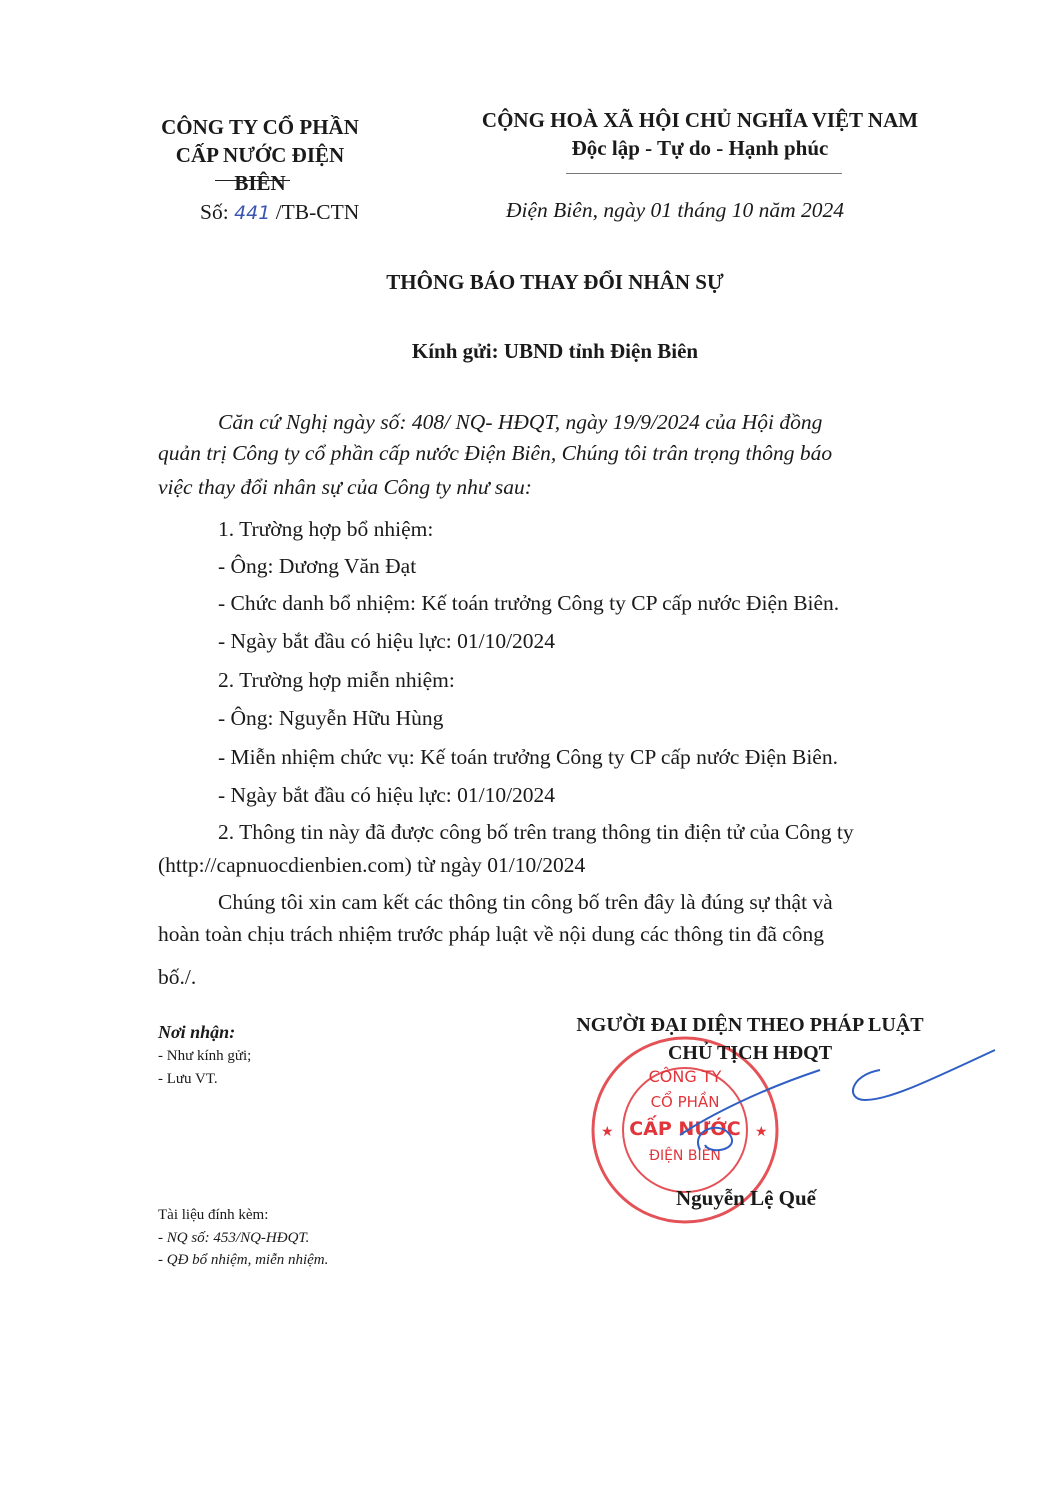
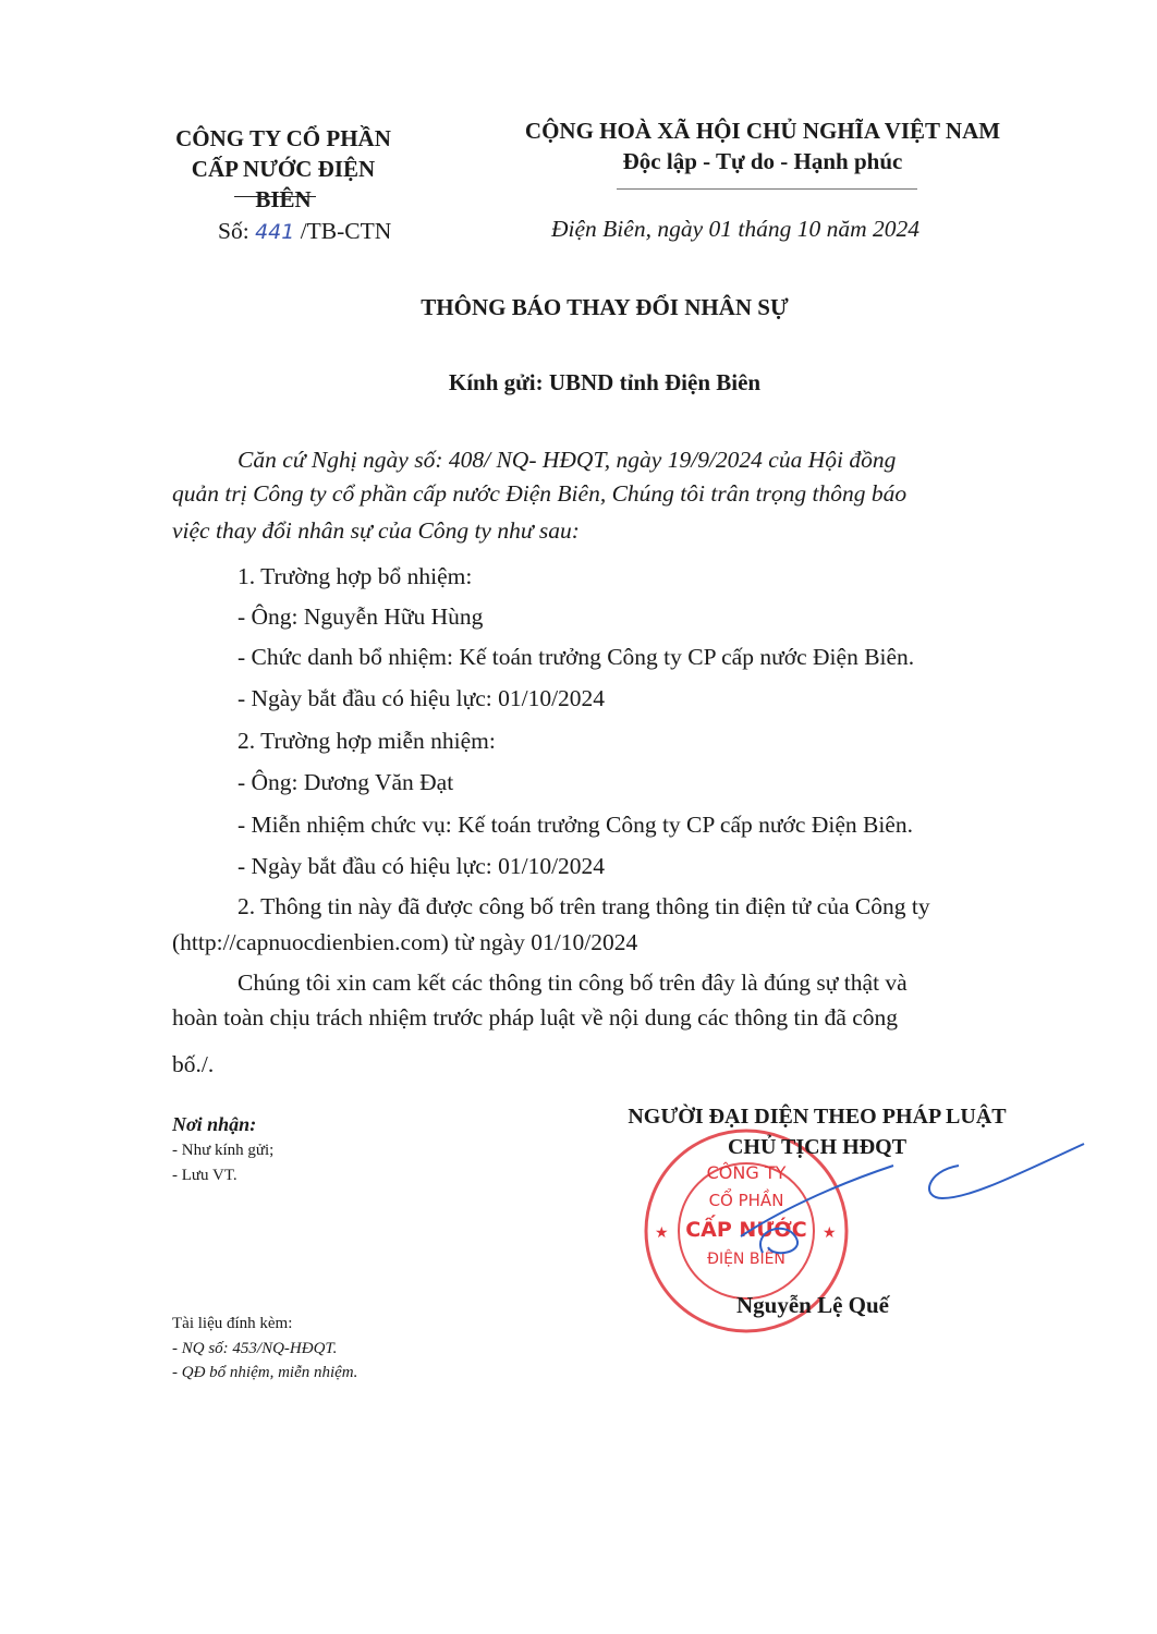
  CÔNG TY CỔ PHẦN
  CẤP NƯỚC ĐIỆN BIÊN
  CỘNG HOÀ XÃ HỘI CHỦ NGHĨA VIỆT NAM
  Độc lập - Tự do - Hạnh phúc
  Số: 441 /TB-CTN
  Điện Biên, ngày 01 tháng 10 năm 2024
  THÔNG BÁO THAY ĐỔI NHÂN SỰ
  Kính gửi: UBND tỉnh Điện Biên
  Căn cứ Nghị ngày số: 408/ NQ- HĐQT, ngày 19/9/2024 của Hội đồng
  quản trị Công ty cổ phần cấp nước Điện Biên, Chúng tôi trân trọng thông báo
  việc thay đổi nhân sự của Công ty như sau:
  1. Trường hợp bổ nhiệm:
- - Ông: Dương Văn Đạt
+ - Ông: Nguyễn Hữu Hùng
  - Chức danh bổ nhiệm: Kế toán trưởng Công ty CP cấp nước Điện Biên.
  - Ngày bắt đầu có hiệu lực: 01/10/2024
  2. Trường hợp miễn nhiệm:
- - Ông: Nguyễn Hữu Hùng
+ - Ông: Dương Văn Đạt
  - Miễn nhiệm chức vụ: Kế toán trưởng Công ty CP cấp nước Điện Biên.
  - Ngày bắt đầu có hiệu lực: 01/10/2024
  2. Thông tin này đã được công bố trên trang thông tin điện tử của Công ty
  (http://capnuocdienbien.com) từ ngày 01/10/2024
  Chúng tôi xin cam kết các thông tin công bố trên đây là đúng sự thật và
  hoàn toàn chịu trách nhiệm trước pháp luật về nội dung các thông tin đã công
  bố./.
  Nơi nhận:
  - Như kính gửi;
  - Lưu VT.
  Tài liệu đính kèm:
  - NQ số: 453/NQ-HĐQT.
  - QĐ bổ nhiệm, miễn nhiệm.
  CÔNG TY
  CỔ PHẦN
  CẤP NƯỚC
  ĐIỆN BIÊN
  ★
  ★
  NGƯỜI ĐẠI DIỆN THEO PHÁP LUẬT
  CHỦ TỊCH HĐQT
  Nguyễn Lệ Quế
